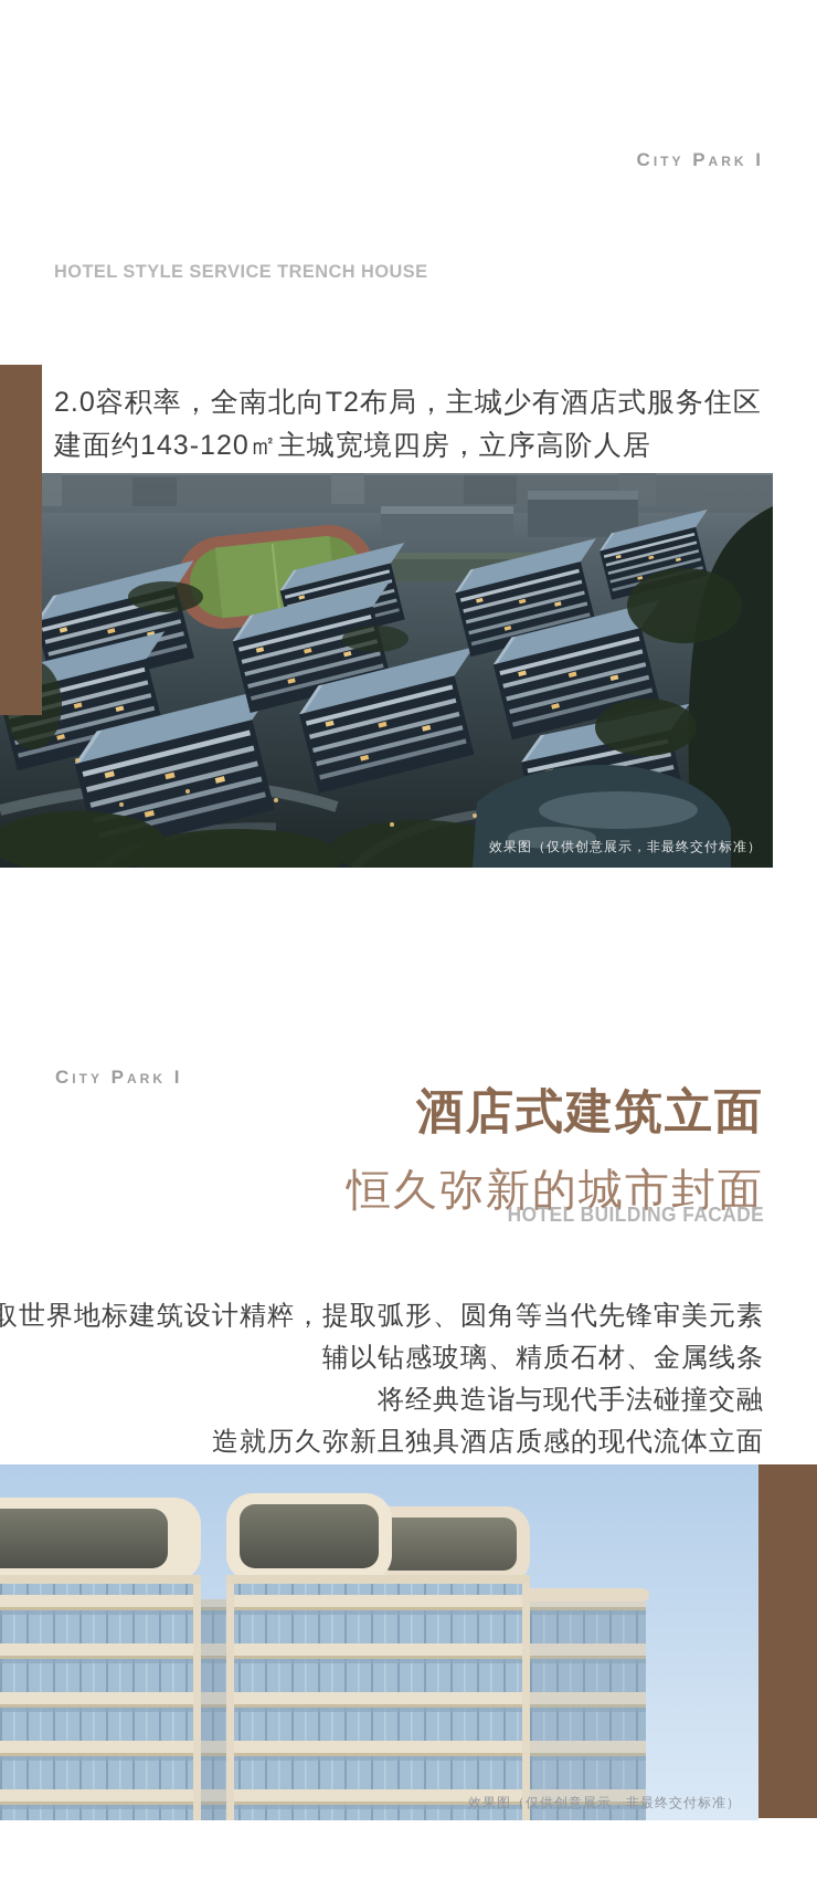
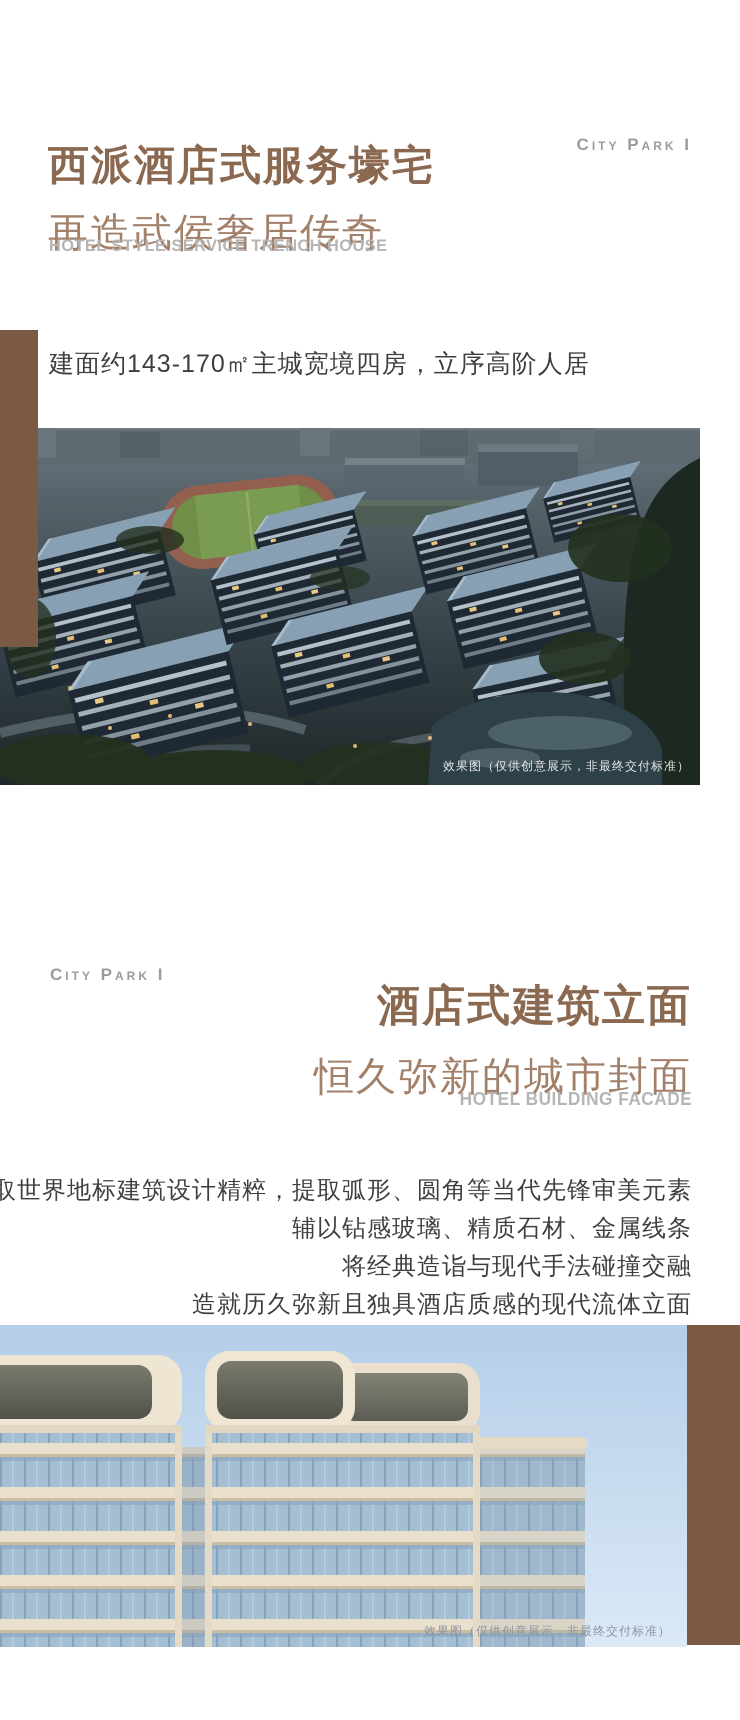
  City Park I
+ 西派酒店式服务壕宅
+ 再造武侯奢居传奇
  HOTEL STYLE SERVICE TRENCH HOUSE
- 2.0容积率，全南北向T2布局，主城少有酒店式服务住区
- 建面约143-120㎡主城宽境四房，立序高阶人居
+ 建面约143-170㎡主城宽境四房，立序高阶人居
  效果图（仅供创意展示，非最终交付标准）
  City Park I
  酒店式建筑立面
  恒久弥新的城市封面
  HOTEL BUILDING FACADE
  取世界地标建筑设计精粹，提取弧形、圆角等当代先锋审美元素
  辅以钻感玻璃、精质石材、金属线条
  将经典造诣与现代手法碰撞交融
  造就历久弥新且独具酒店质感的现代流体立面
  效果图（仅供创意展示，非最终交付标准）
